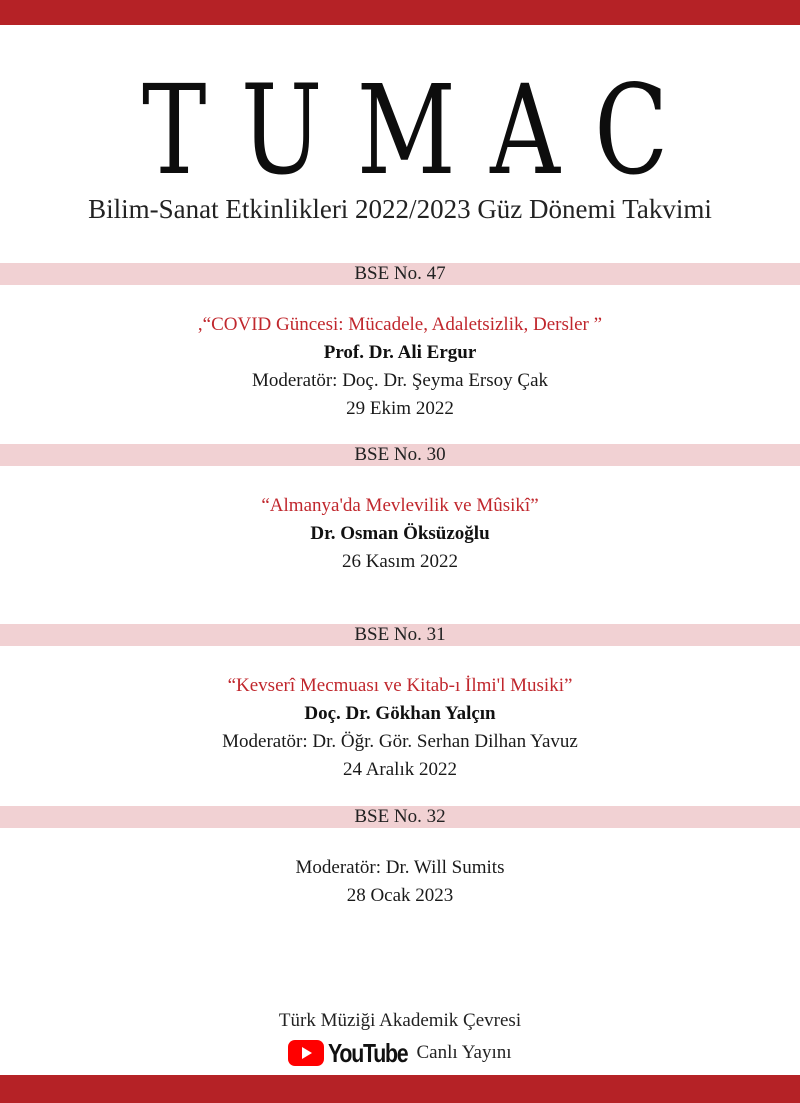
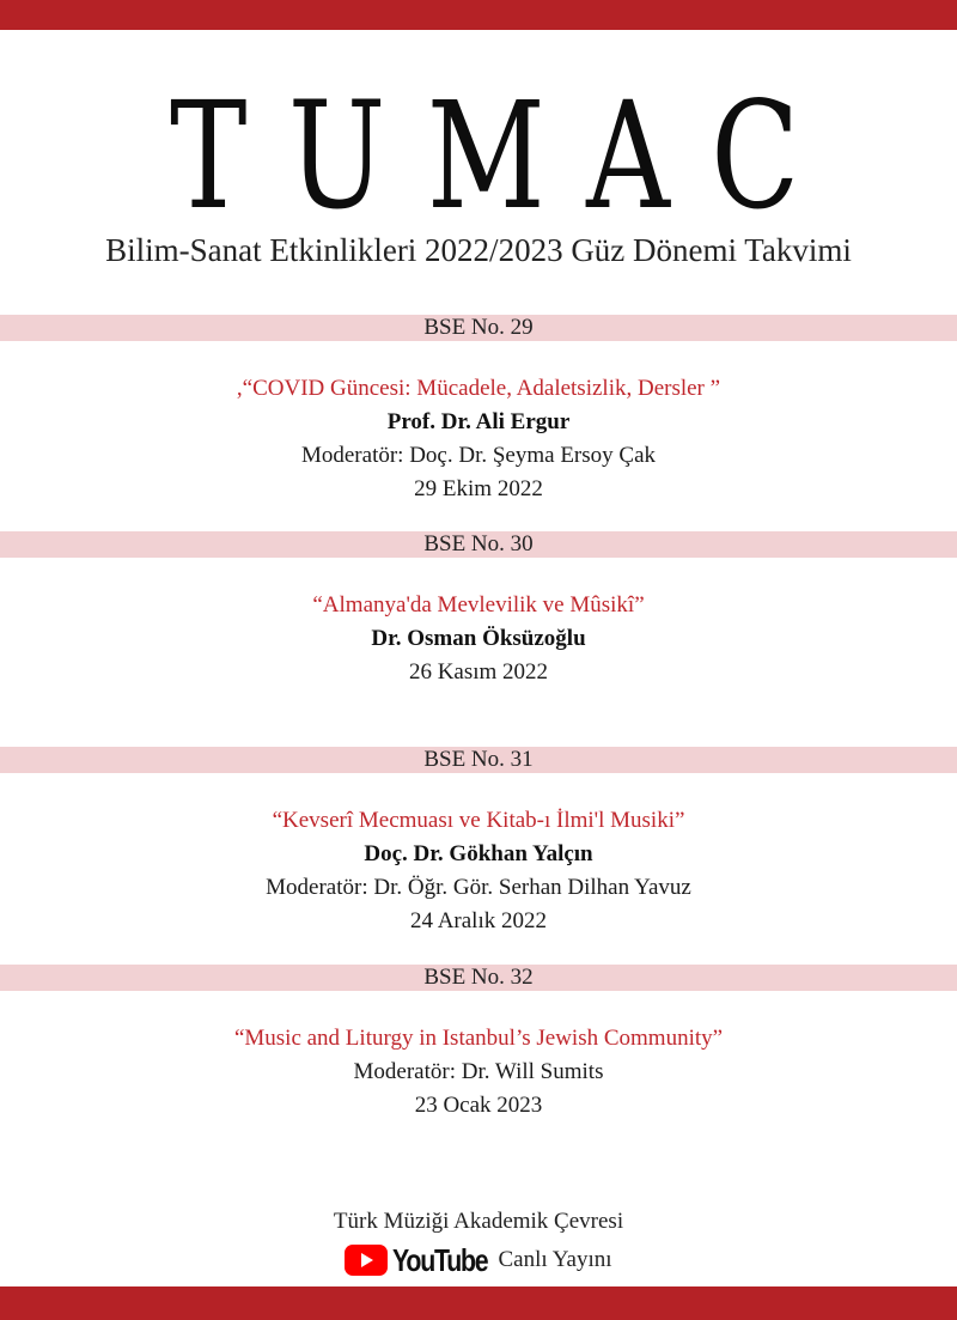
  TUMAC
  Bilim-Sanat Etkinlikleri 2022/2023 Güz Dönemi Takvimi
- BSE No. 47
+ BSE No. 29
  ,“COVID Güncesi: Mücadele, Adaletsizlik, Dersler ”
  Prof. Dr. Ali Ergur
  Moderatör: Doç. Dr. Şeyma Ersoy Çak
  29 Ekim 2022
  BSE No. 30
  “Almanya'da Mevlevilik ve Mûsikî”
  Dr. Osman Öksüzoğlu
  26 Kasım 2022
  BSE No. 31
  “Kevserî Mecmuası ve Kitab-ı İlmi'l Musiki”
  Doç. Dr. Gökhan Yalçın
  Moderatör: Dr. Öğr. Gör. Serhan Dilhan Yavuz
  24 Aralık 2022
  BSE No. 32
+ “Music and Liturgy in Istanbul’s Jewish Community”
  Moderatör: Dr. Will Sumits
- 28 Ocak 2023
+ 23 Ocak 2023
  Türk Müziği Akademik Çevresi
  YouTube
  Canlı Yayını
